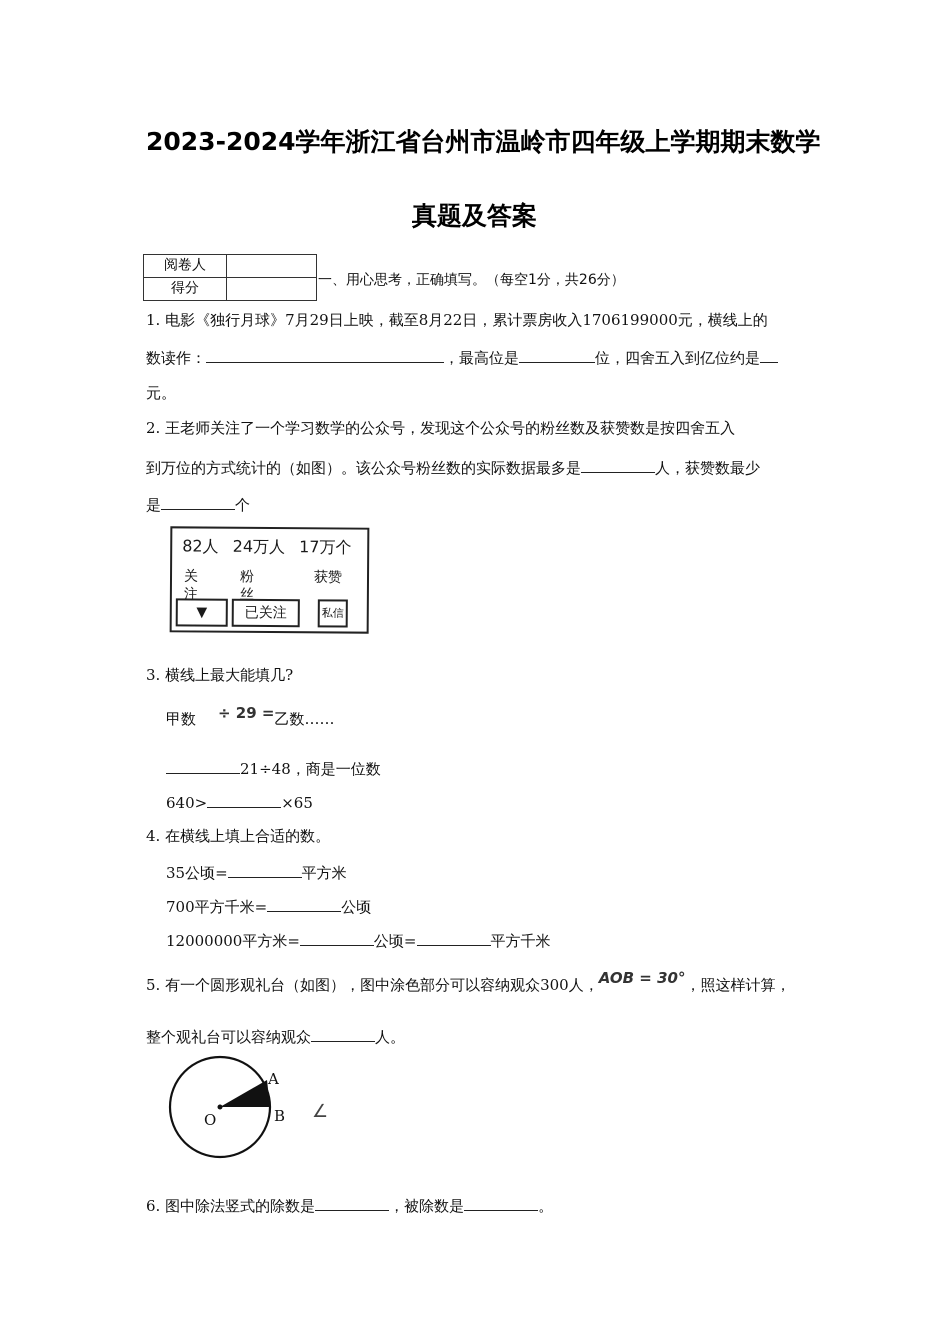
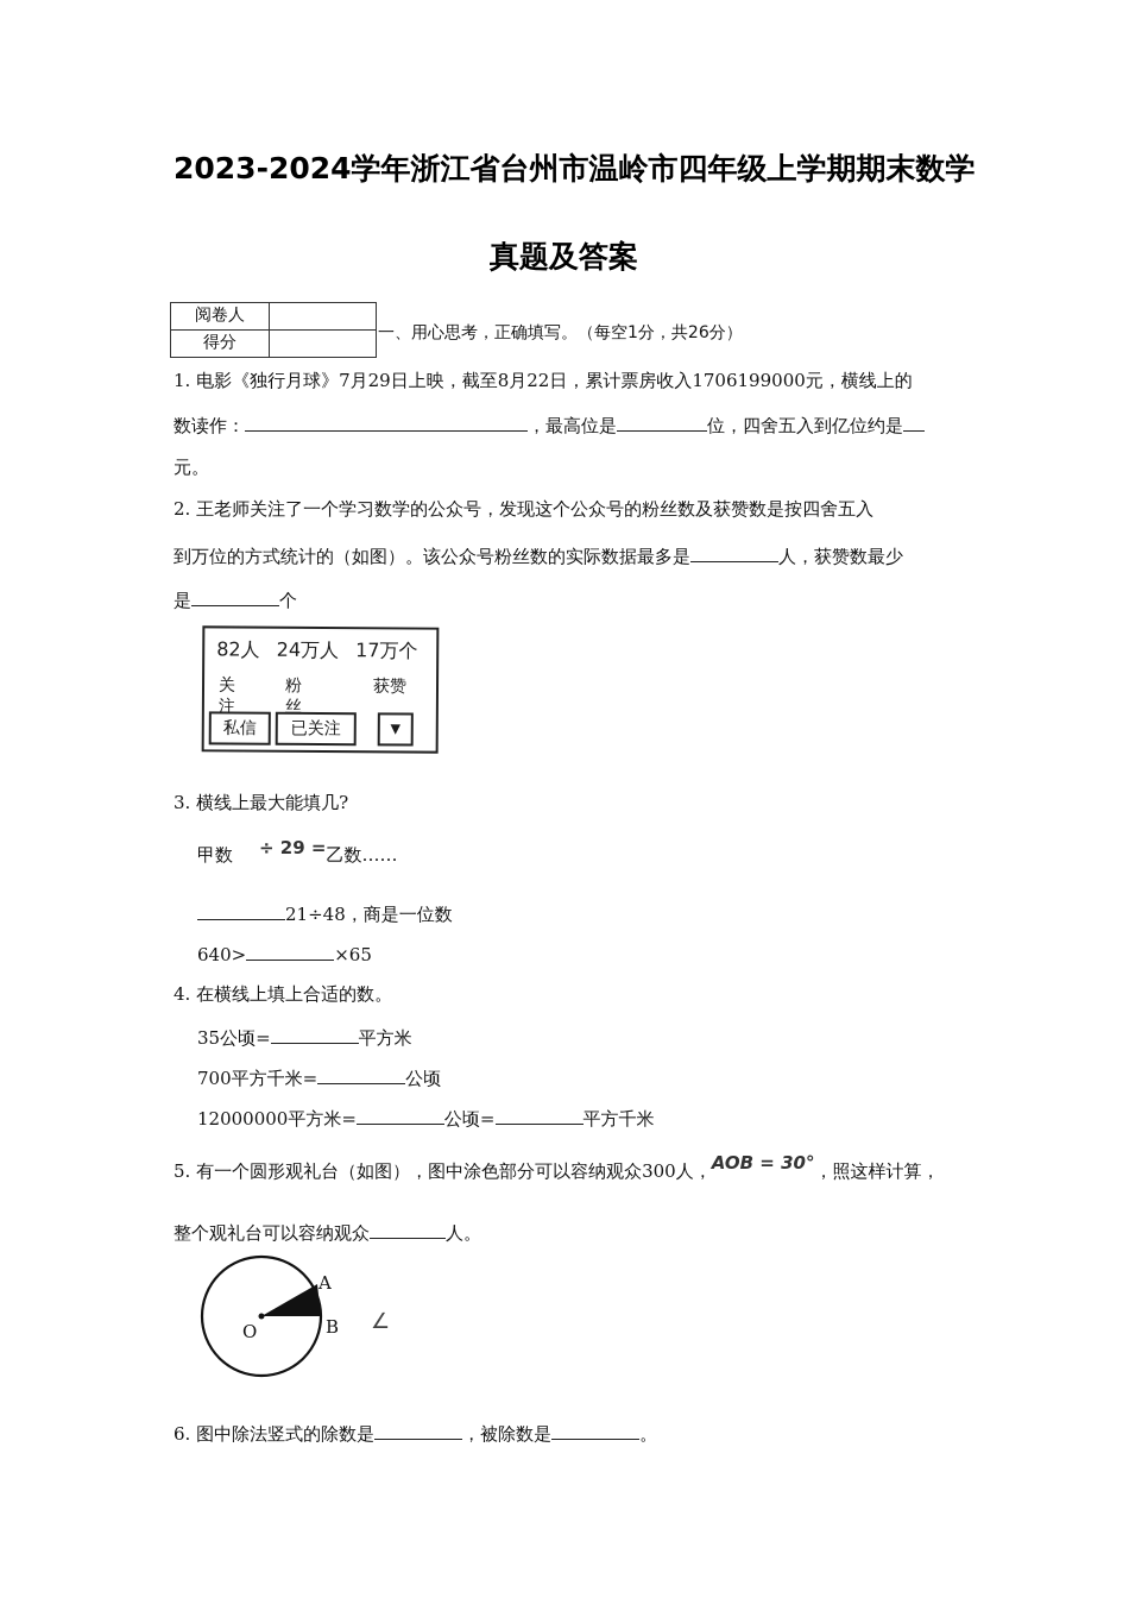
  2023-2024学年浙江省台州市温岭市四年级上学期期末数学
  真题及答案
  阅卷人
  得分
  一、用心思考，正确填写。（每空1分，共26分）
  1. 电影《独行月球》7月29日上映，截至8月22日，累计票房收入1706199000元，横线上的
  数读作： ，最高位是 位，四舍五入到亿位约是
  元。
  2. 王老师关注了一个学习数学的公众号，发现这个公众号的粉丝数及获赞数是按四舍五入
  到万位的方式统计的（如图）。该公众号粉丝数的实际数据最多是 人，获赞数最少
  是 个
  82人 24万人 17万个
  关注
  粉丝
  获赞
- ▼
+ 私信
  已关注
- 私信
+ ▼
  3. 横线上最大能填几?
  甲数 ÷ 29 =乙数……
  21÷48，商是一位数
  640> ×65
  4. 在横线上填上合适的数。
  35公顷= 平方米
  700平方千米= 公顷
  12000000平方米= 公顷= 平方千米
  5. 有一个圆形观礼台（如图），图中涂色部分可以容纳观众300人，AOB = 30°，照这样计算，
  整个观礼台可以容纳观众 人。
  O
  A
  B
  ∠
  6. 图中除法竖式的除数是 ，被除数是 。
